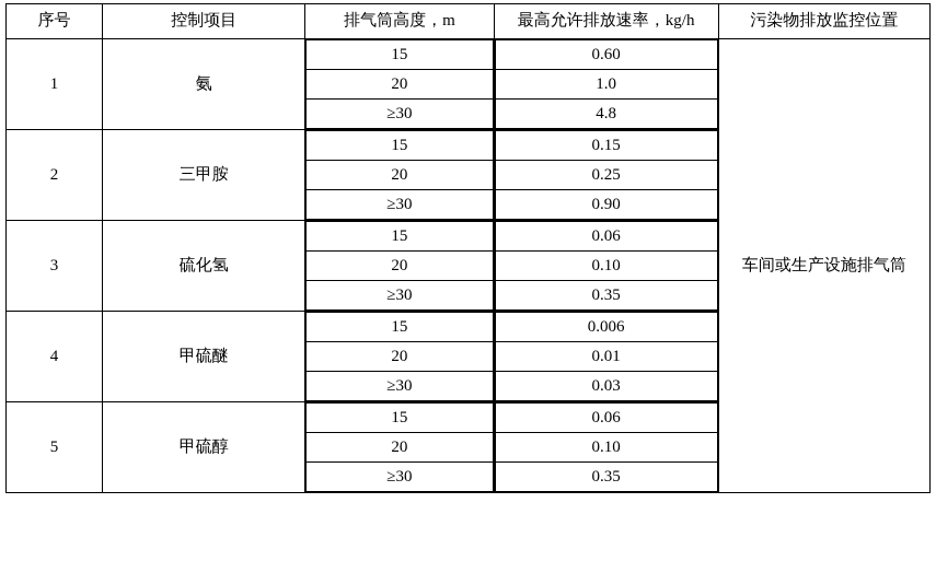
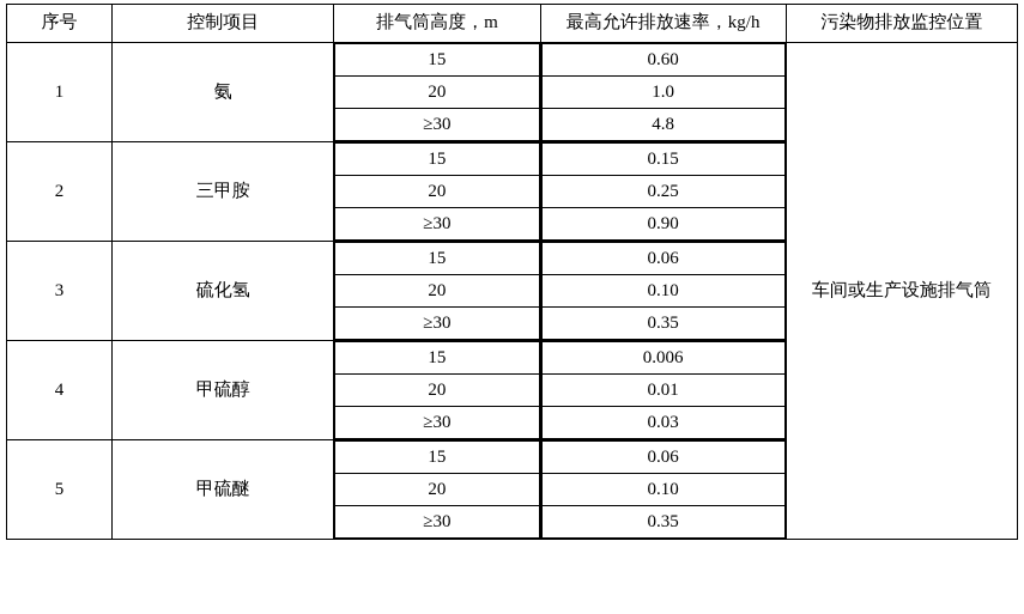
  序号	控制项目	排气筒高度，m	最高允许排放速率，kg/h	污染物排放监控位置
  1	氨
  15
  20
  ≥30
  0.60
  1.0
  4.8
  				车间或生产设施排气筒
  2	三甲胺
  15
  20
  ≥30
  0.15
  0.25
  0.90
  3	硫化氢
  15
  20
  ≥30
  0.06
  0.10
  0.35
- 4	甲硫醚
+ 4	甲硫醇
  15
  20
  ≥30
  0.006
  0.01
  0.03
- 5	甲硫醇
+ 5	甲硫醚
  15
  20
  ≥30
  0.06
  0.10
  0.35
